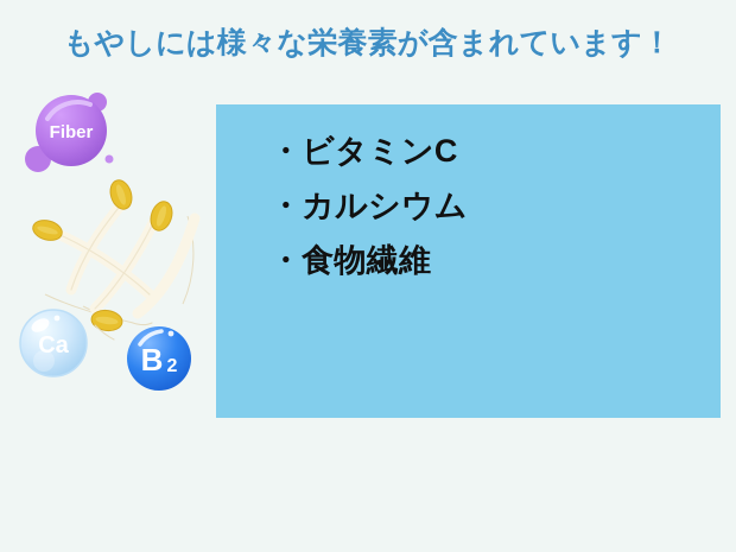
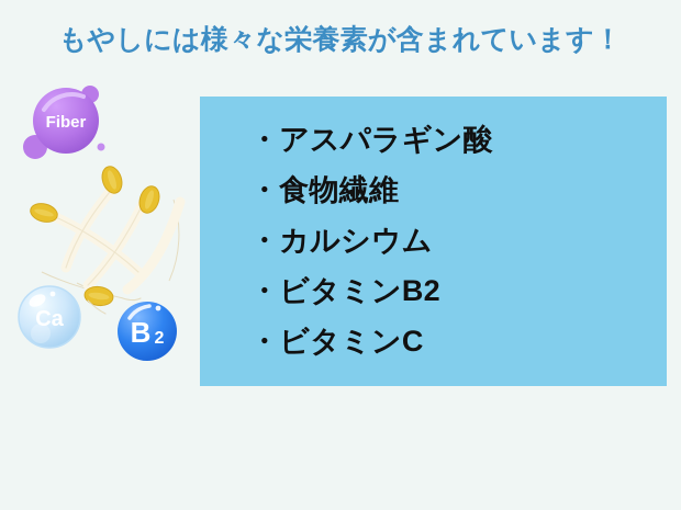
  もやしには様々な栄養素が含まれています！
  Fiber
  Ca
  B
  2
+ ・アスパラギン酸
- ・ビタミンC
+ ・食物繊維
  ・カルシウム
+ ・ビタミンB2
- ・食物繊維
+ ・ビタミンC
